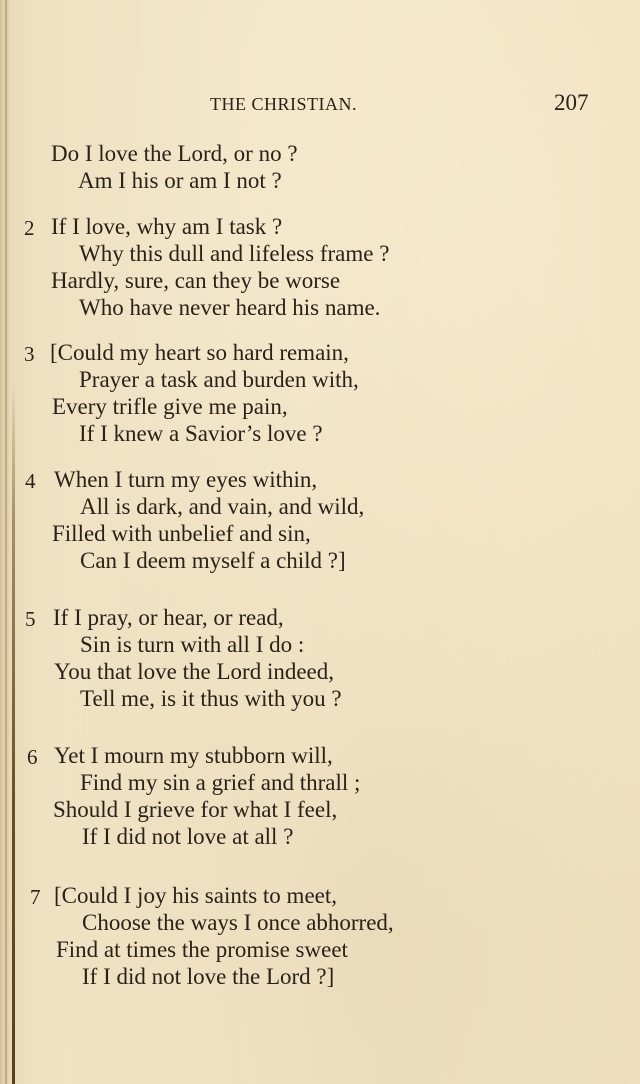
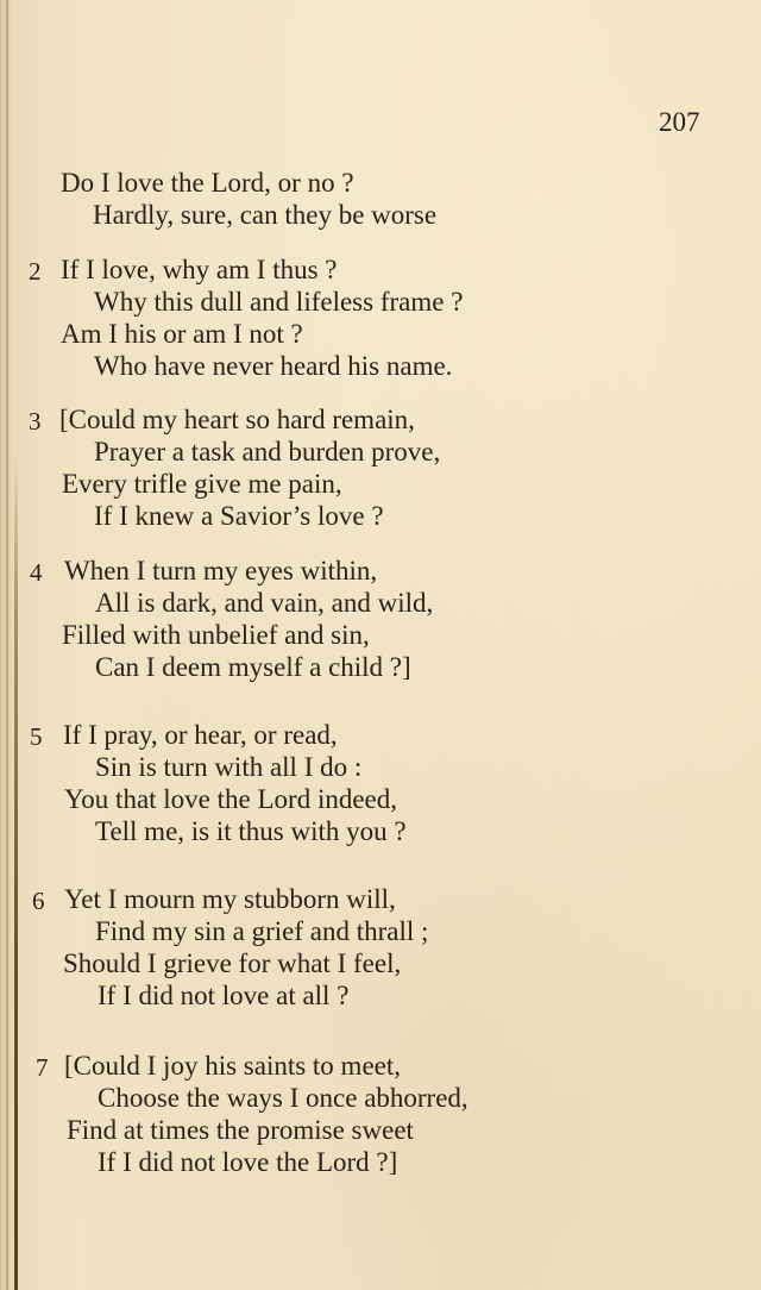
- THE CHRISTIAN.
  207
  Do I love the Lord, or no ?
- Am I his or am I not ?
+ Hardly, sure, can they be worse
  2
- If I love, why am I task ?
+ If I love, why am I thus ?
  Why this dull and lifeless frame ?
- Hardly, sure, can they be worse
+ Am I his or am I not ?
  Who have never heard his name.
  3
  [Could my heart so hard remain,
- Prayer a task and burden with,
+ Prayer a task and burden prove,
  Every trifle give me pain,
  If I knew a Savior’s love ?
  4
  When I turn my eyes within,
  All is dark, and vain, and wild,
  Filled with unbelief and sin,
  Can I deem myself a child ?]
  5
  If I pray, or hear, or read,
  Sin is turn with all I do :
  You that love the Lord indeed,
  Tell me, is it thus with you ?
  6
  Yet I mourn my stubborn will,
  Find my sin a grief and thrall ;
  Should I grieve for what I feel,
  If I did not love at all ?
  7
  [Could I joy his saints to meet,
  Choose the ways I once abhorred,
  Find at times the promise sweet
  If I did not love the Lord ?]
